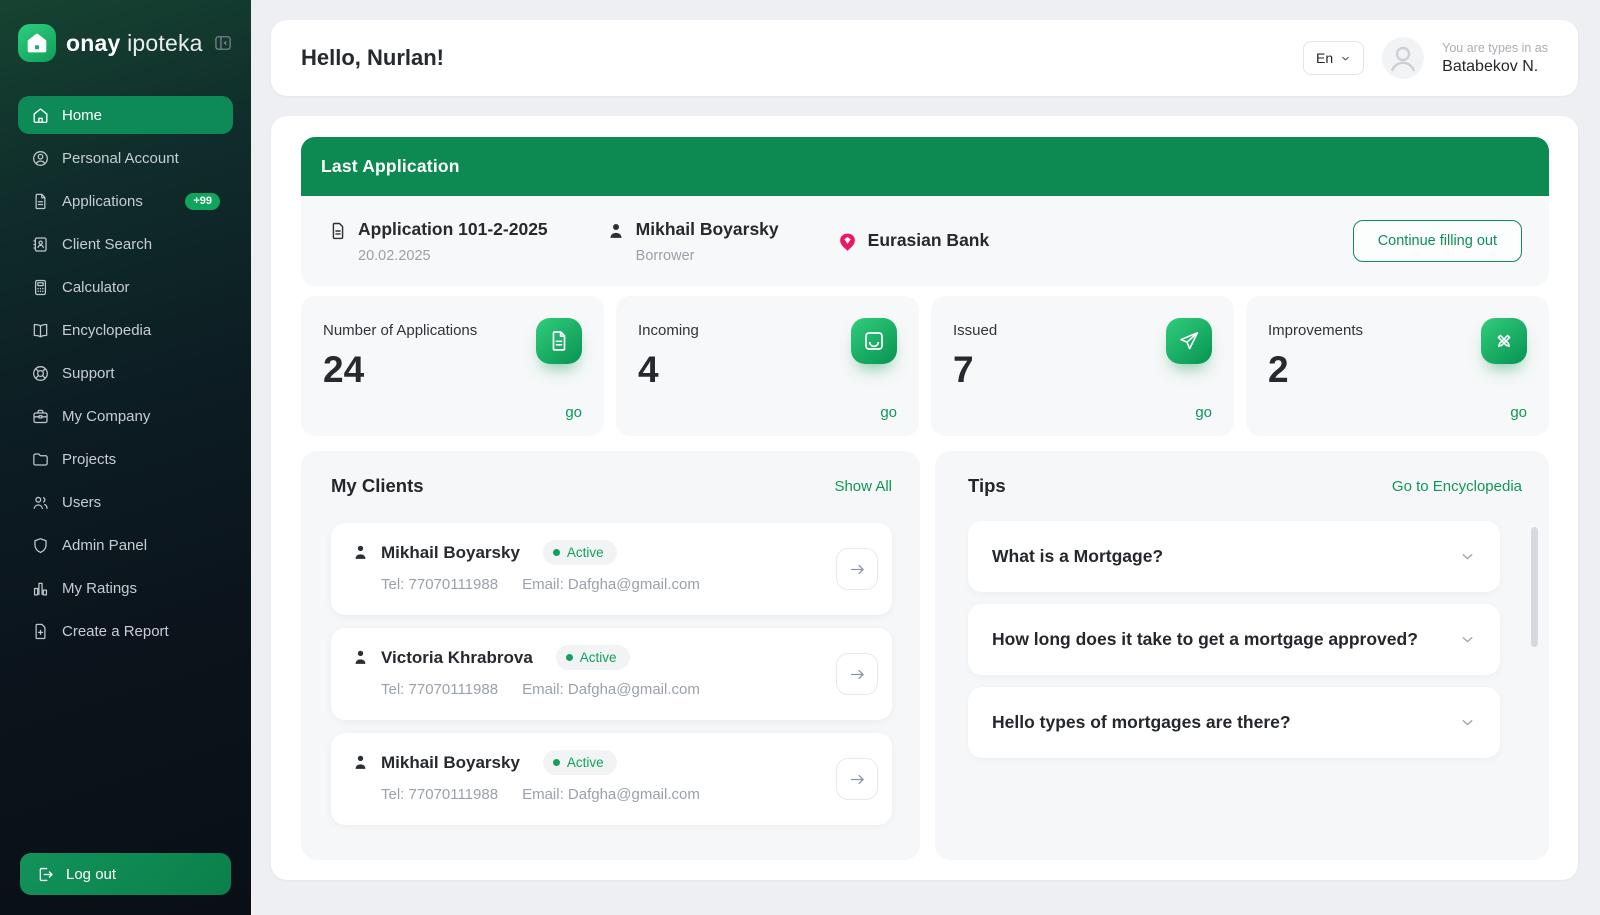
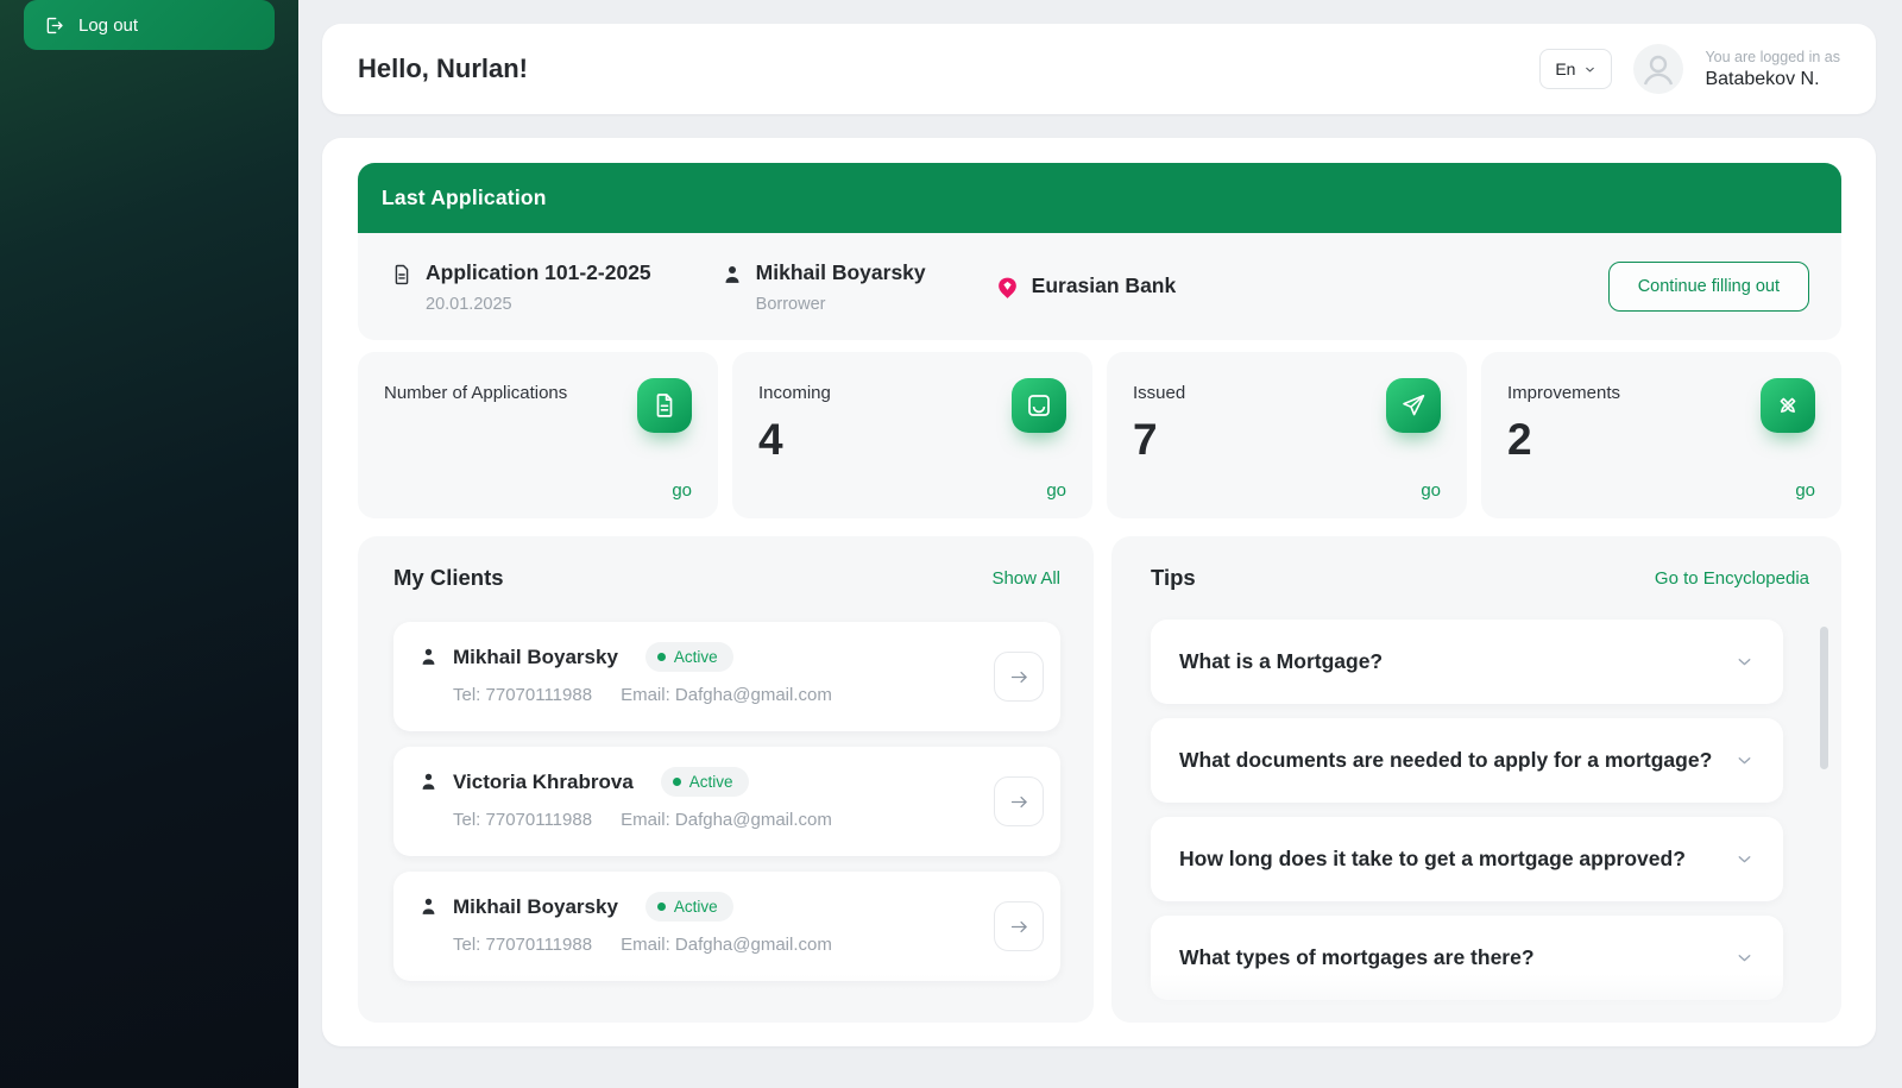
- onay ipoteka
- Home
- Personal Account
- Applications
- +99
- Client Search
- Calculator
- Encyclopedia
- Support
- My Company
- Projects
- Users
- Admin Panel
- My Ratings
- Create a Report
  Log out
  Hello, Nurlan!
  En
- You are types in as
+ You are logged in as
  Batabekov N.
  Last Application
  Application 101-2-2025
- 20.02.2025
+ 20.01.2025
  Mikhail Boyarsky
  Borrower
  Eurasian Bank
  Continue filling out
  Number of Applications
- 24
  go
  Incoming
  4
  go
  Issued
  7
  go
  Improvements
  2
  go
  My Clients
  Show All
  Mikhail Boyarsky
  Active
  Tel: 77070111988
  Email: Dafgha@gmail.com
  Victoria Khrabrova
  Active
  Tel: 77070111988
  Email: Dafgha@gmail.com
  Mikhail Boyarsky
  Active
  Tel: 77070111988
  Email: Dafgha@gmail.com
  Tips
  Go to Encyclopedia
  What is a Mortgage?
+ What documents are needed to apply for a mortgage?
  How long does it take to get a mortgage approved?
- Hello types of mortgages are there?
+ What types of mortgages are there?
